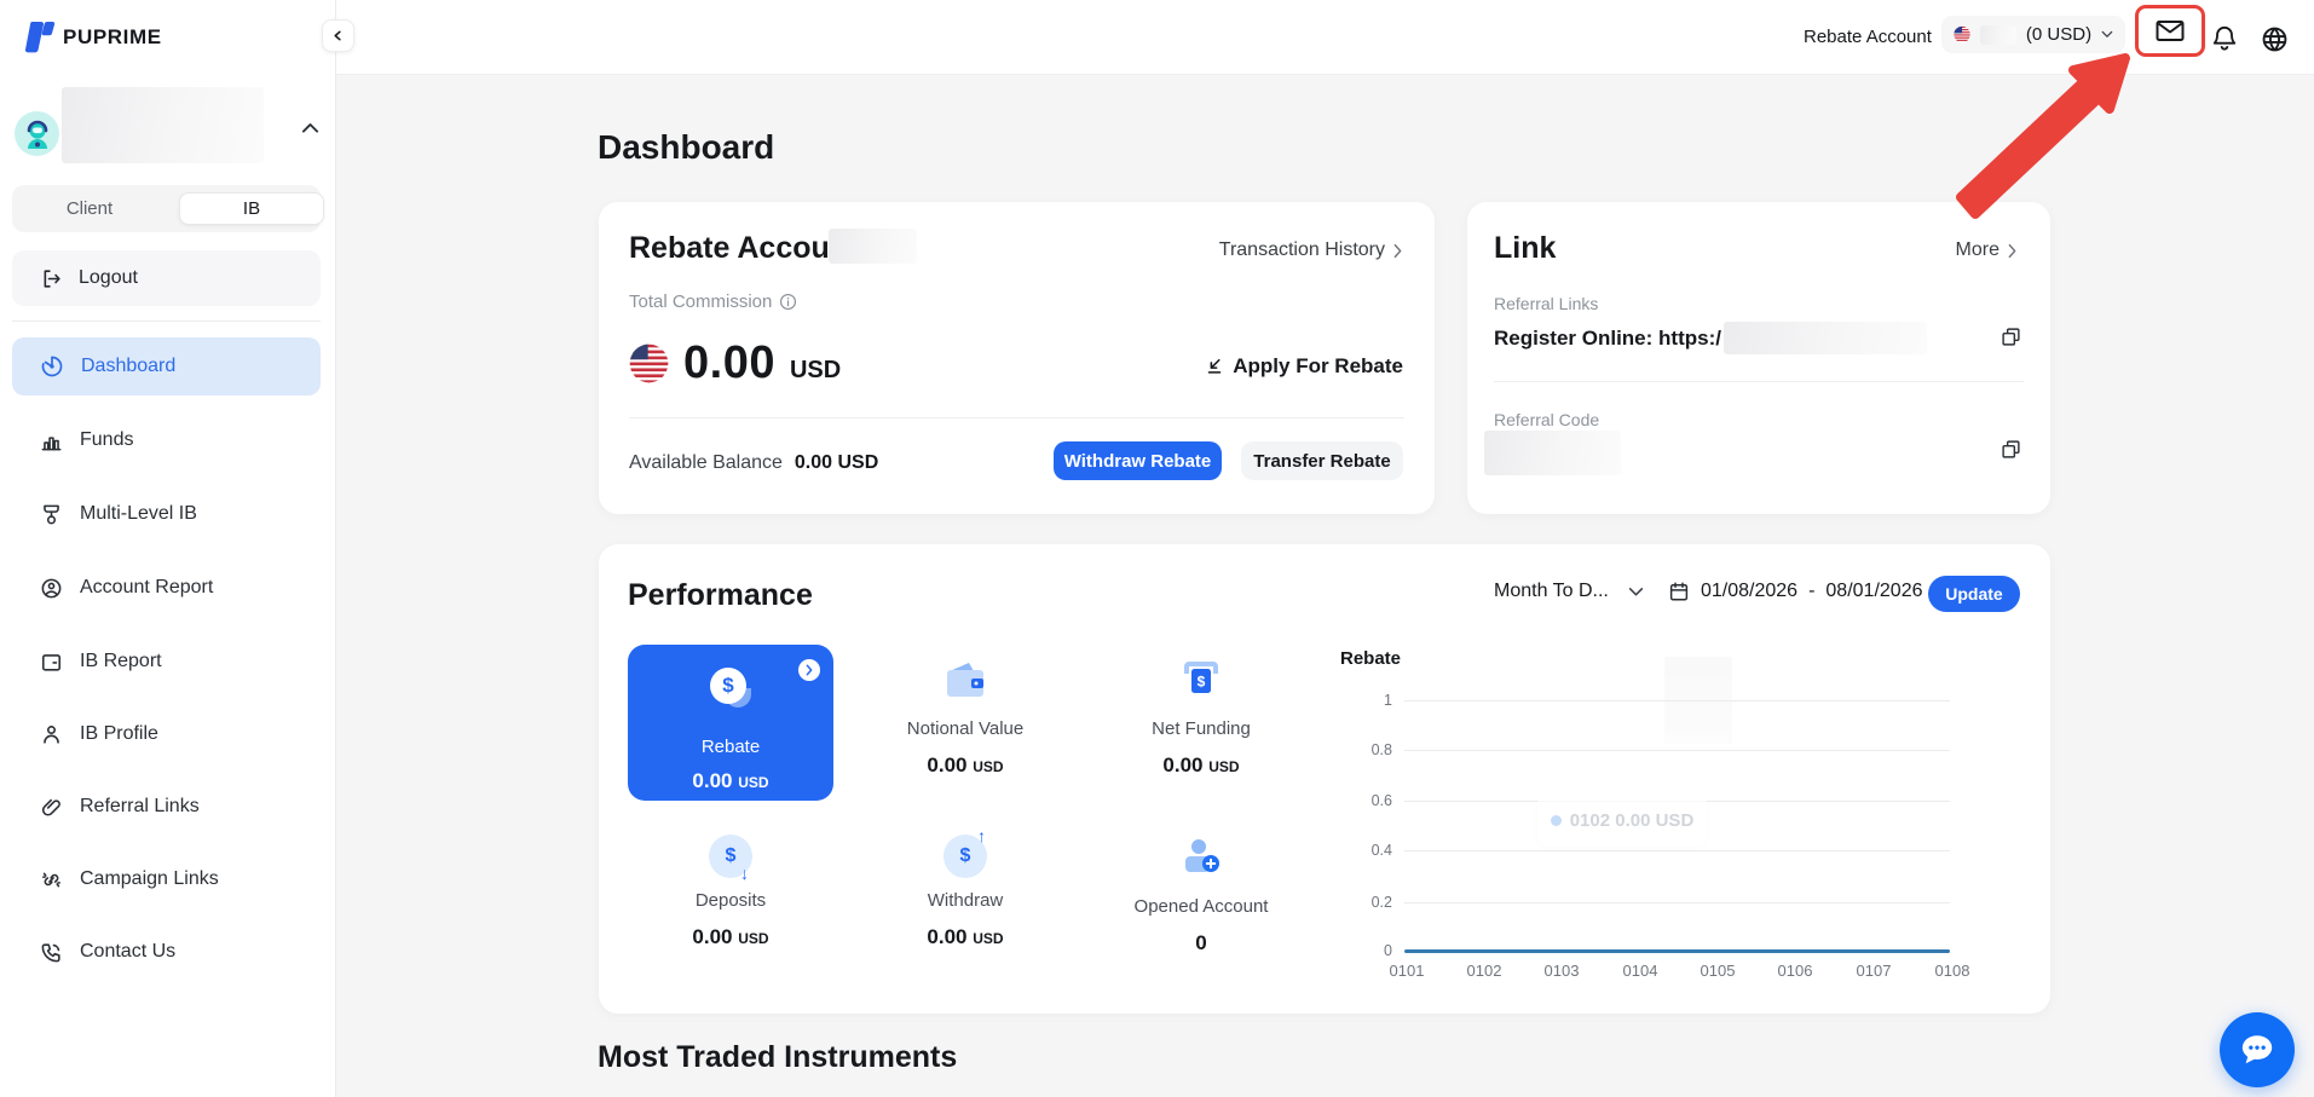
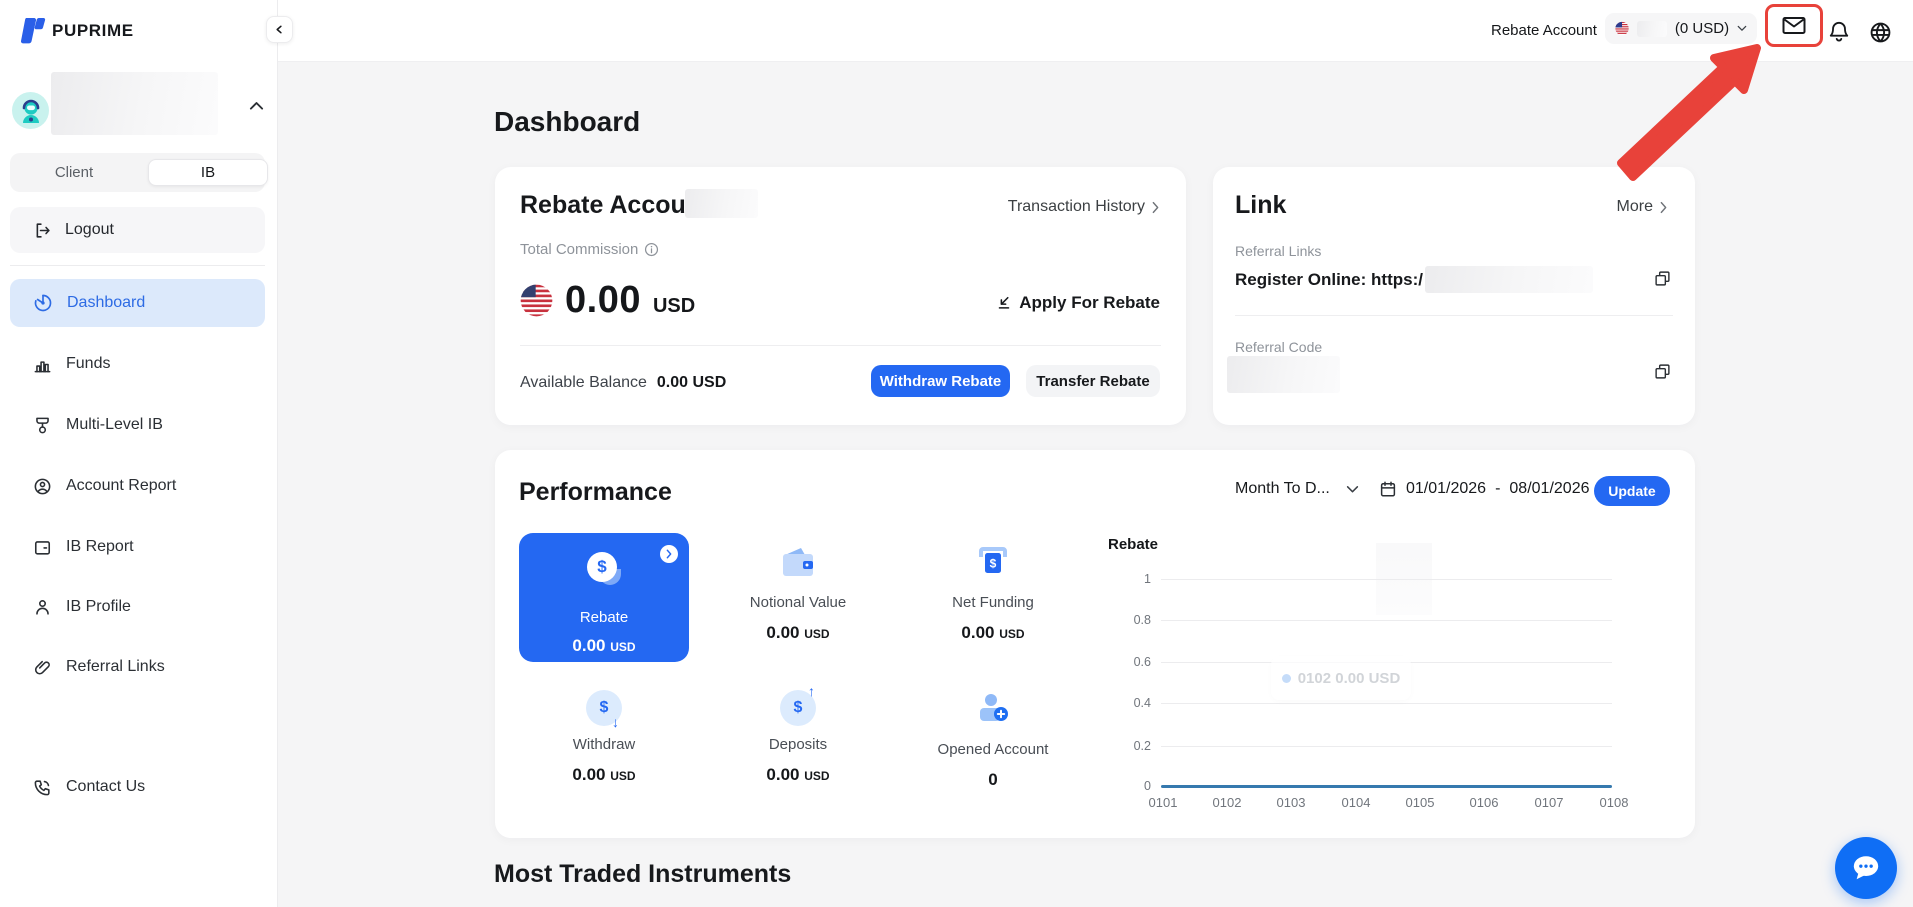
  PUPRIME
  Client
  IB
  Logout
  Dashboard
  Funds
  Multi-Level IB
  Account Report
  IB Report
  IB Profile
  Referral Links
- Campaign Links
  Contact Us
  Rebate Account
  (0 USD)
  Dashboard
  Rebate Accou
  Transaction History
  Total Commission
  0.00
  USD
  Apply For Rebate
  Available Balance
  0.00 USD
  Withdraw Rebate
  Transfer Rebate
  Link
  More
  Referral Links
  Register Online: https:/
  Referral Code
  Performance
  Month To D...
- 01/08/2026
+ 01/01/2026
  -
  08/01/2026
  Update
  $
  Rebate
  0.00 USD
  Notional Value
  0.00 USD
  $
  Net Funding
  0.00 USD
  $
  ↓
- Deposits
+ Withdraw
  0.00 USD
  $
  ↑
- Withdraw
+ Deposits
  0.00 USD
  Opened Account
  0
  Rebate
  1
  0.8
  0.6
  0.4
  0.2
  0
  0101
  0102
  0103
  0104
  0105
  0106
  0107
  0108
  0102 0.00 USD
  Most Traded Instruments
